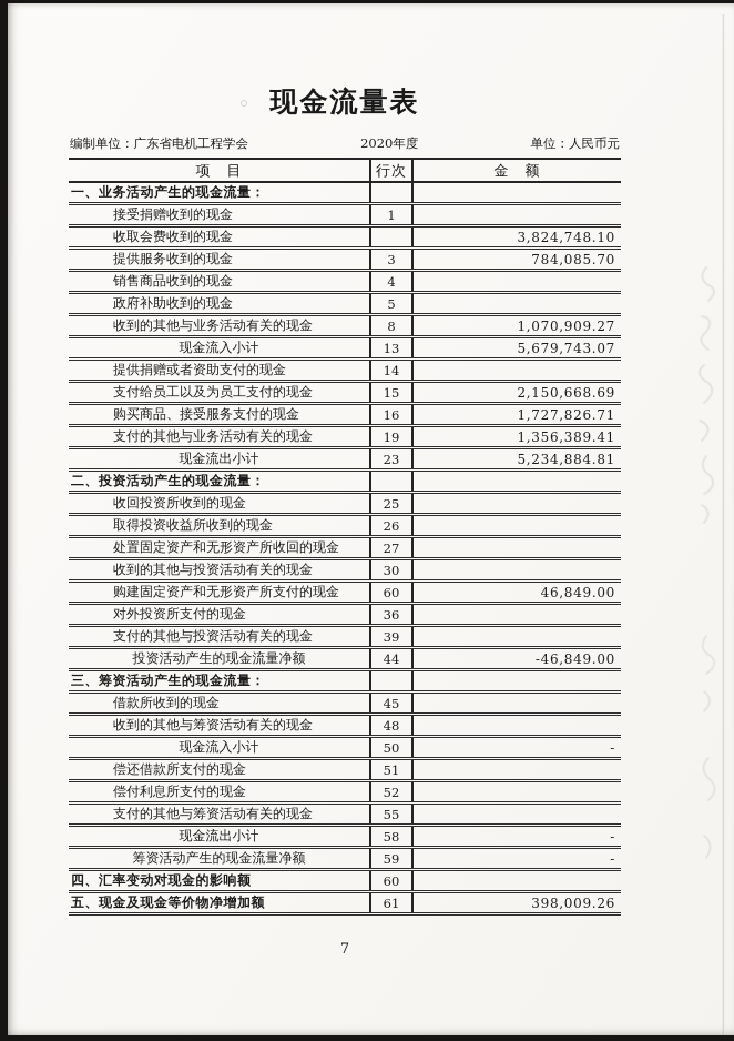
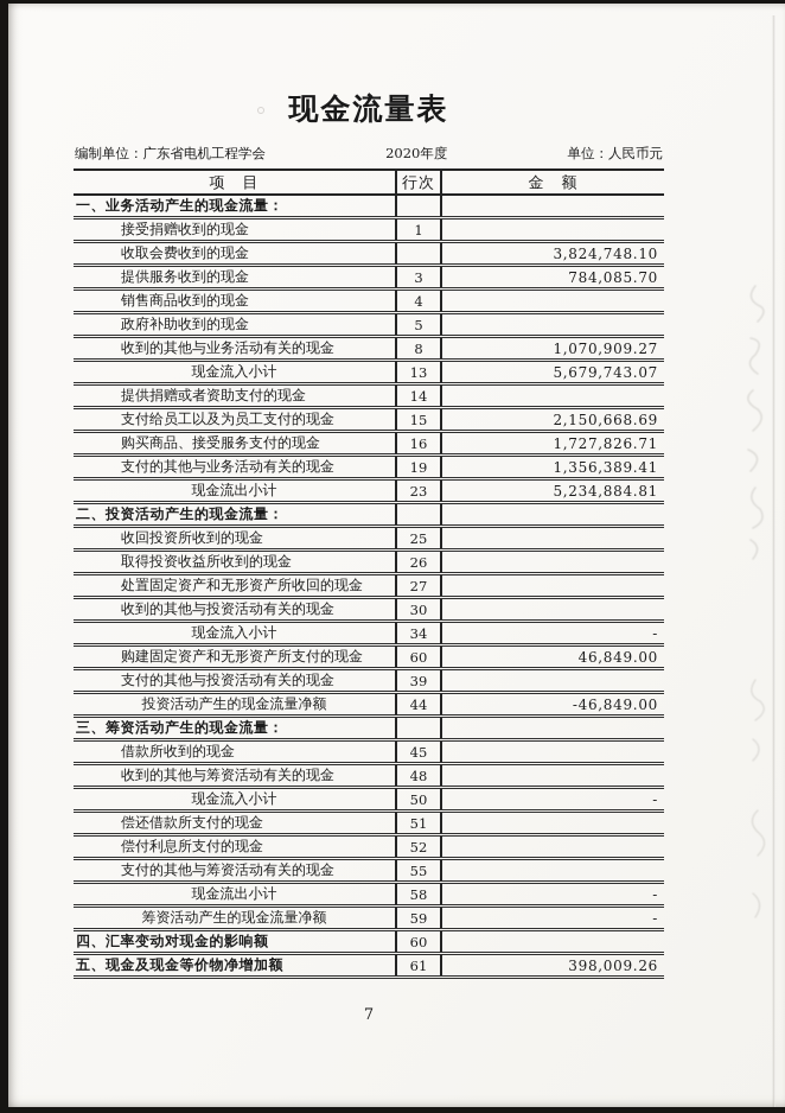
  现金流量表
  编制单位：广东省电机工程学会
  2020年度
  单位：人民币元
  项 目	行次	金 额
  一、业务活动产生的现金流量：
  接受捐赠收到的现金	1
  收取会费收到的现金		3,824,748.10
  提供服务收到的现金	3	784,085.70
  销售商品收到的现金	4
  政府补助收到的现金	5
  收到的其他与业务活动有关的现金	8	1,070,909.27
  现金流入小计	13	5,679,743.07
  提供捐赠或者资助支付的现金	14
  支付给员工以及为员工支付的现金	15	2,150,668.69
  购买商品、接受服务支付的现金	16	1,727,826.71
  支付的其他与业务活动有关的现金	19	1,356,389.41
  现金流出小计	23	5,234,884.81
  二、投资活动产生的现金流量：
  收回投资所收到的现金	25
  取得投资收益所收到的现金	26
  处置固定资产和无形资产所收回的现金	27
  收到的其他与投资活动有关的现金	30
+ 现金流入小计	34	-
  购建固定资产和无形资产所支付的现金	60	46,849.00
- 对外投资所支付的现金	36
  支付的其他与投资活动有关的现金	39
  投资活动产生的现金流量净额	44	-46,849.00
  三、筹资活动产生的现金流量：
  借款所收到的现金	45
  收到的其他与筹资活动有关的现金	48
  现金流入小计	50	-
  偿还借款所支付的现金	51
  偿付利息所支付的现金	52
  支付的其他与筹资活动有关的现金	55
  现金流出小计	58	-
  筹资活动产生的现金流量净额	59	-
  四、汇率变动对现金的影响额	60
  五、现金及现金等价物净增加额	61	398,009.26
  7
